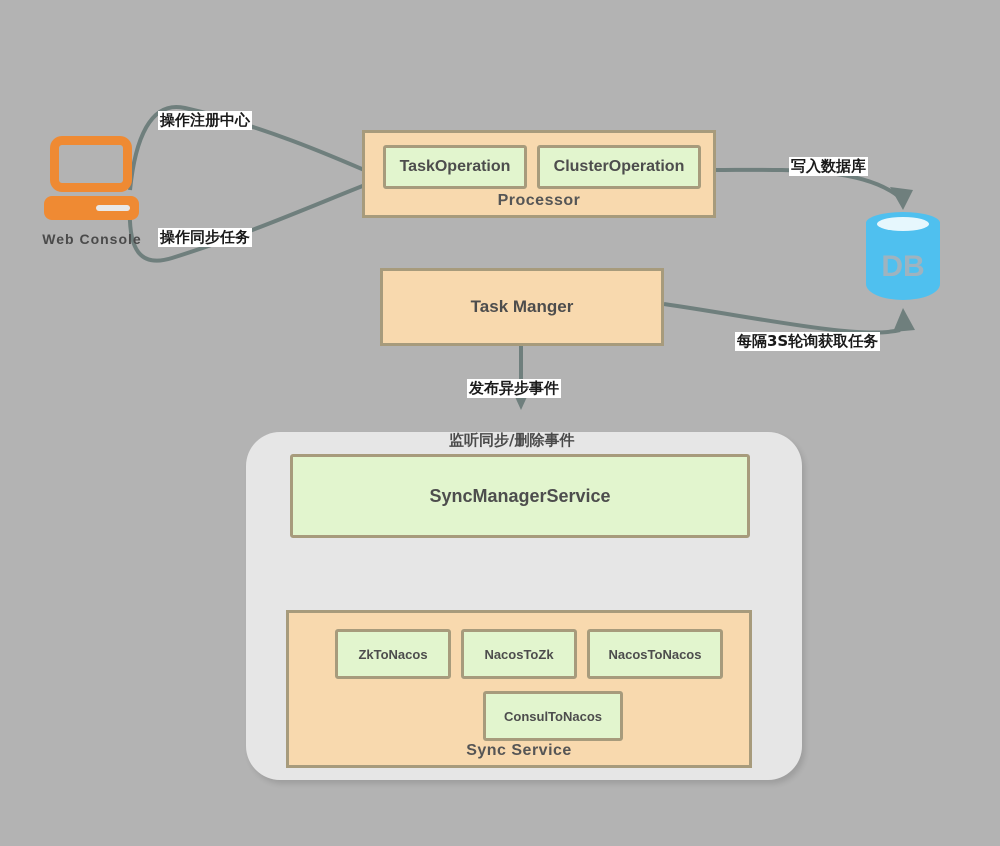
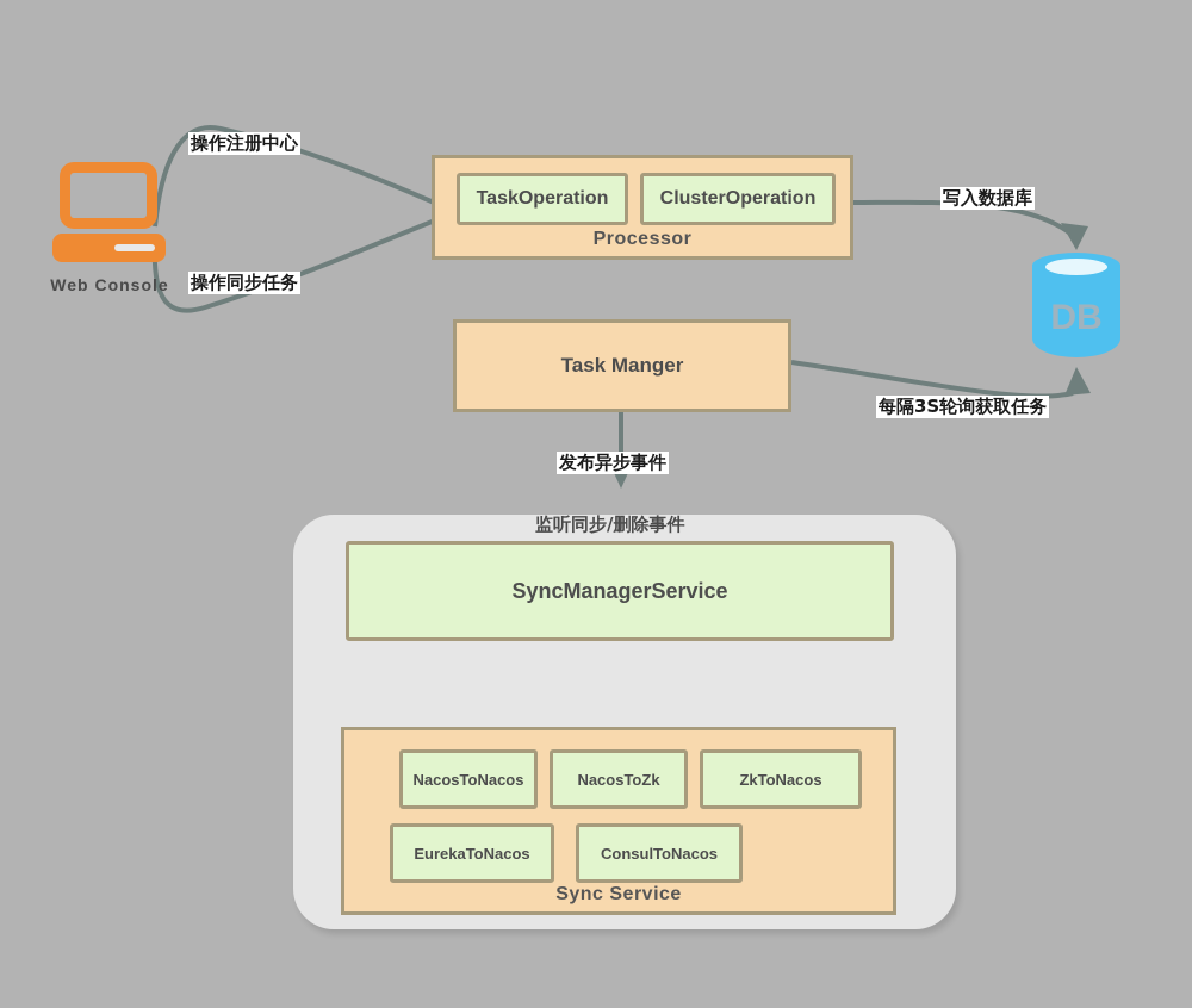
  Web Console
  TaskOperation
  ClusterOperation
  Processor
  Task Manger
  DB
  SyncManagerService
- ZkToNacos
+ NacosToNacos
  NacosToZk
- NacosToNacos
+ ZkToNacos
+ EurekaToNacos
  ConsulToNacos
  Sync Service
  操作注册中心
  操作同步任务
  写入数据库
  每隔3S轮询获取任务
  发布异步事件
  监听同步/删除事件
